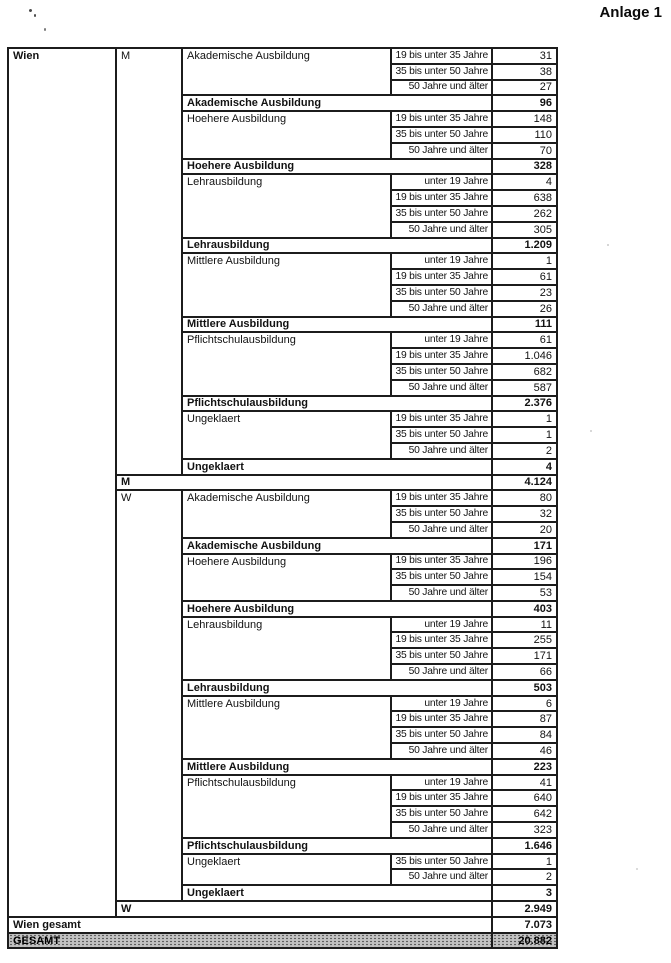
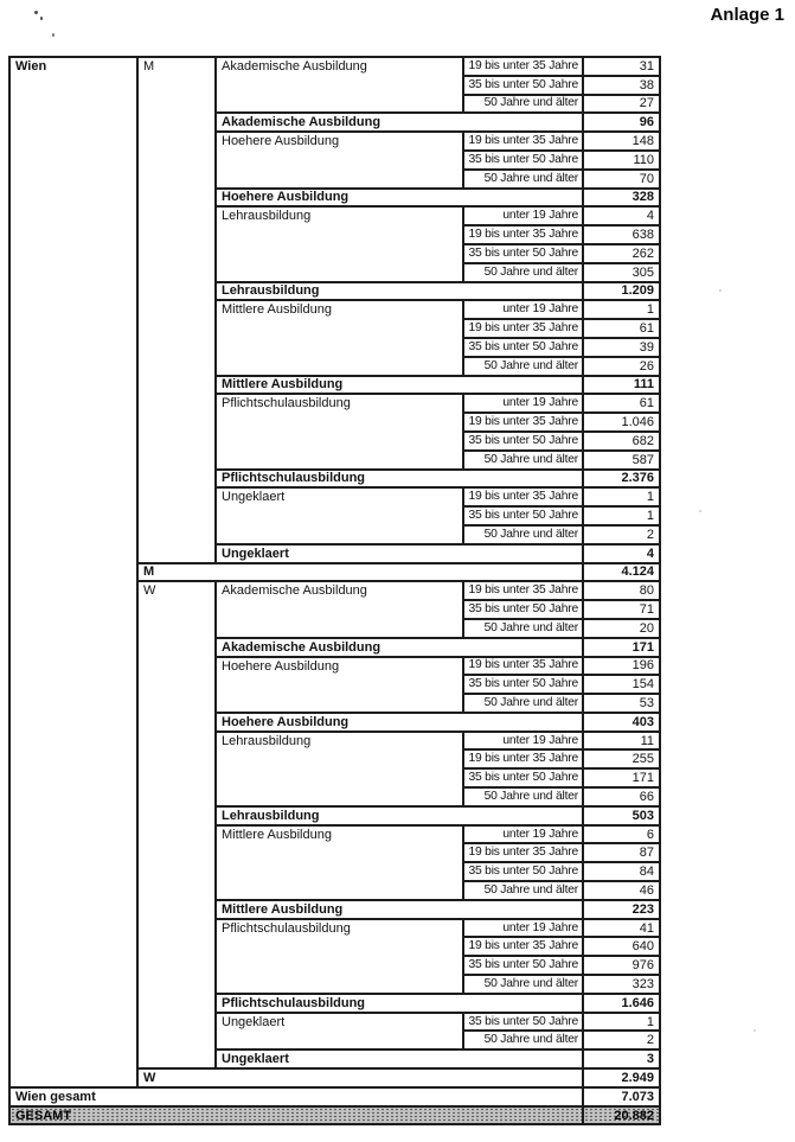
  Anlage 1
  Wien	M	Akademische Ausbildung	19 bis unter 35 Jahre	31
  35 bis unter 50 Jahre	38
  50 Jahre und älter	27
  Akademische Ausbildung	96
  Hoehere Ausbildung	19 bis unter 35 Jahre	148
  35 bis unter 50 Jahre	110
  50 Jahre und älter	70
  Hoehere Ausbildung	328
  Lehrausbildung	unter 19 Jahre	4
  19 bis unter 35 Jahre	638
  35 bis unter 50 Jahre	262
  50 Jahre und älter	305
  Lehrausbildung	1.209
  Mittlere Ausbildung	unter 19 Jahre	1
  19 bis unter 35 Jahre	61
- 35 bis unter 50 Jahre	23
+ 35 bis unter 50 Jahre	39
  50 Jahre und älter	26
  Mittlere Ausbildung	111
  Pflichtschulausbildung	unter 19 Jahre	61
  19 bis unter 35 Jahre	1.046
  35 bis unter 50 Jahre	682
  50 Jahre und älter	587
  Pflichtschulausbildung	2.376
  Ungeklaert	19 bis unter 35 Jahre	1
  35 bis unter 50 Jahre	1
  50 Jahre und älter	2
  Ungeklaert	4
  M	4.124
  W	Akademische Ausbildung	19 bis unter 35 Jahre	80
- 35 bis unter 50 Jahre	32
+ 35 bis unter 50 Jahre	71
  50 Jahre und älter	20
  Akademische Ausbildung	171
  Hoehere Ausbildung	19 bis unter 35 Jahre	196
  35 bis unter 50 Jahre	154
  50 Jahre und älter	53
  Hoehere Ausbildung	403
  Lehrausbildung	unter 19 Jahre	11
  19 bis unter 35 Jahre	255
  35 bis unter 50 Jahre	171
  50 Jahre und älter	66
  Lehrausbildung	503
  Mittlere Ausbildung	unter 19 Jahre	6
  19 bis unter 35 Jahre	87
  35 bis unter 50 Jahre	84
  50 Jahre und älter	46
  Mittlere Ausbildung	223
  Pflichtschulausbildung	unter 19 Jahre	41
  19 bis unter 35 Jahre	640
- 35 bis unter 50 Jahre	642
+ 35 bis unter 50 Jahre	976
  50 Jahre und älter	323
  Pflichtschulausbildung	1.646
  Ungeklaert	35 bis unter 50 Jahre	1
  50 Jahre und älter	2
  Ungeklaert	3
  W	2.949
  Wien gesamt	7.073
  GESAMT	20.882
